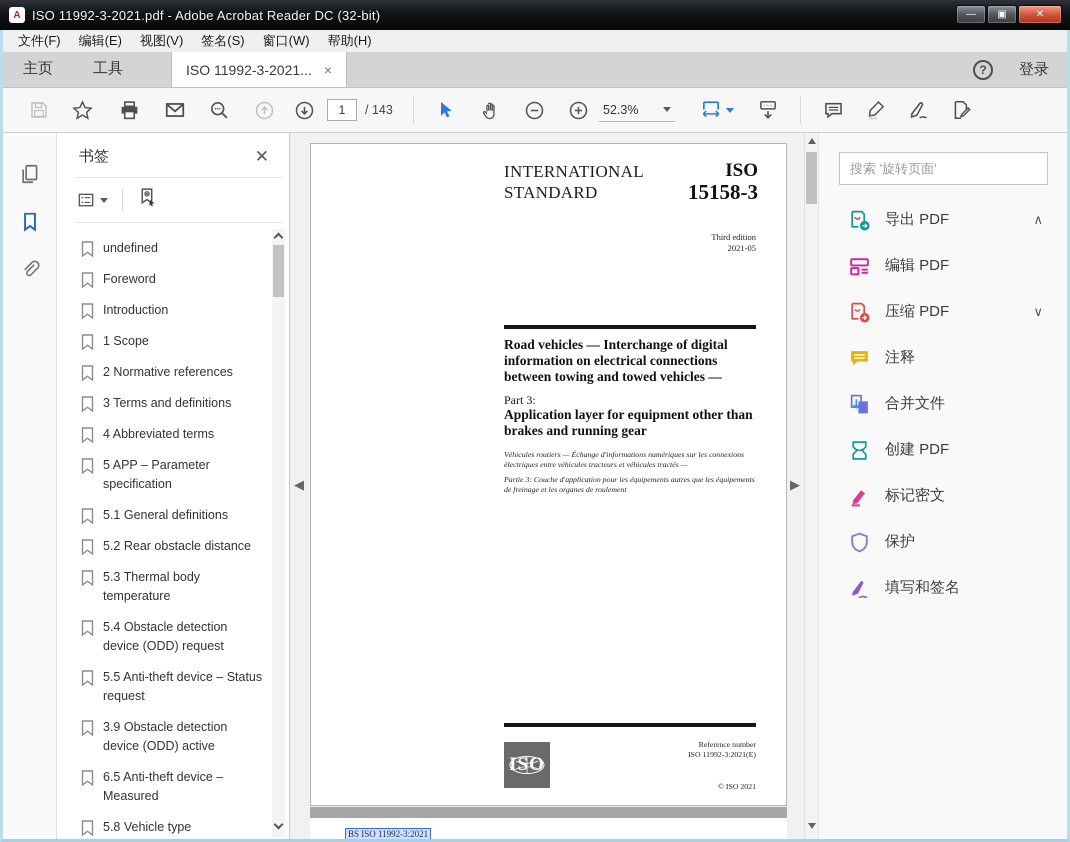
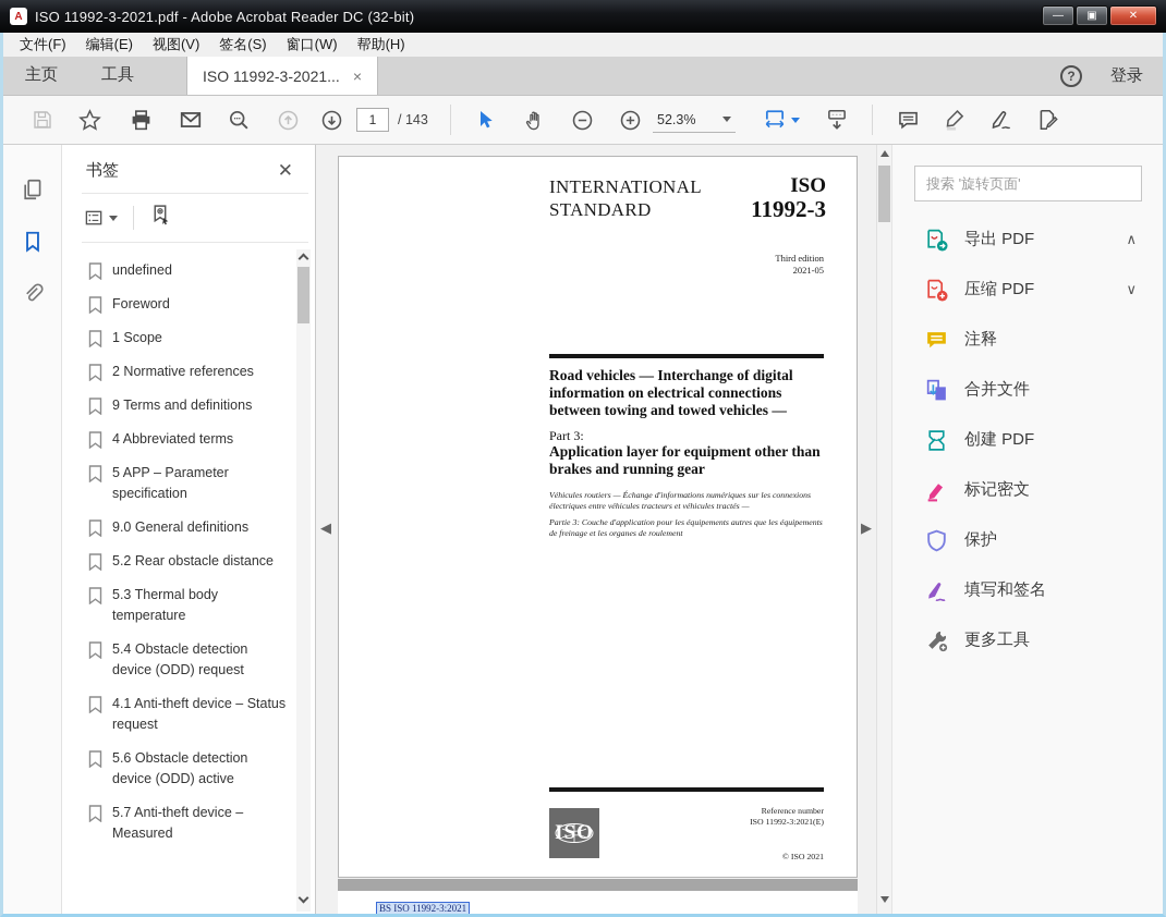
  A
  ISO 11992-3-2021.pdf - Adobe Acrobat Reader DC (32-bit)
  —
  ▣
  ✕
  文件(F)
  编辑(E)
  视图(V)
  签名(S)
  窗口(W)
  帮助(H)
  主页
  工具
  ISO 11992-3-2021...
  ×
  ?
  登录
  1
  / 143
  52.3%
  书签
  ✕
  undefined
  Foreword
- Introduction
  1 Scope
  2 Normative references
- 3 Terms and definitions
+ 9 Terms and definitions
  4 Abbreviated terms
  5 APP – Parameter specification
- 5.1 General definitions
+ 9.0 General definitions
  5.2 Rear obstacle distance
  5.3 Thermal body temperature
  5.4 Obstacle detection device (ODD) request
- 5.5 Anti-theft device – Status request
+ 4.1 Anti-theft device – Status request
- 3.9 Obstacle detection device (ODD) active
+ 5.6 Obstacle detection device (ODD) active
- 6.5 Anti-theft device – Measured
+ 5.7 Anti-theft device – Measured
- 5.8 Vehicle type
  INTERNATIONAL
  STANDARD
  ISO
- 15158-3
+ 11992-3
  Third edition
  2021-05
  Road vehicles — Interchange of digital information on electrical connections between towing and towed vehicles —
  Part 3:
  Application layer for equipment other than brakes and running gear
  Véhicules routiers — Échange d'informations numériques sur les connexions électriques entre véhicules tracteurs et véhicules tractés —
  Partie 3: Couche d'application pour les équipements autres que les équipements de freinage et les organes de roulement
  ISO
  Reference number
  ISO 11992-3:2021(E)
  © ISO 2021
  BS ISO 11992-3:2021
  ◀
  ▶
  搜索 '旋转页面'
  导出 PDF
  ∧
- 编辑 PDF
  压缩 PDF
  ∨
  注释
  合并文件
  创建 PDF
  标记密文
  保护
  填写和签名
+ 更多工具
